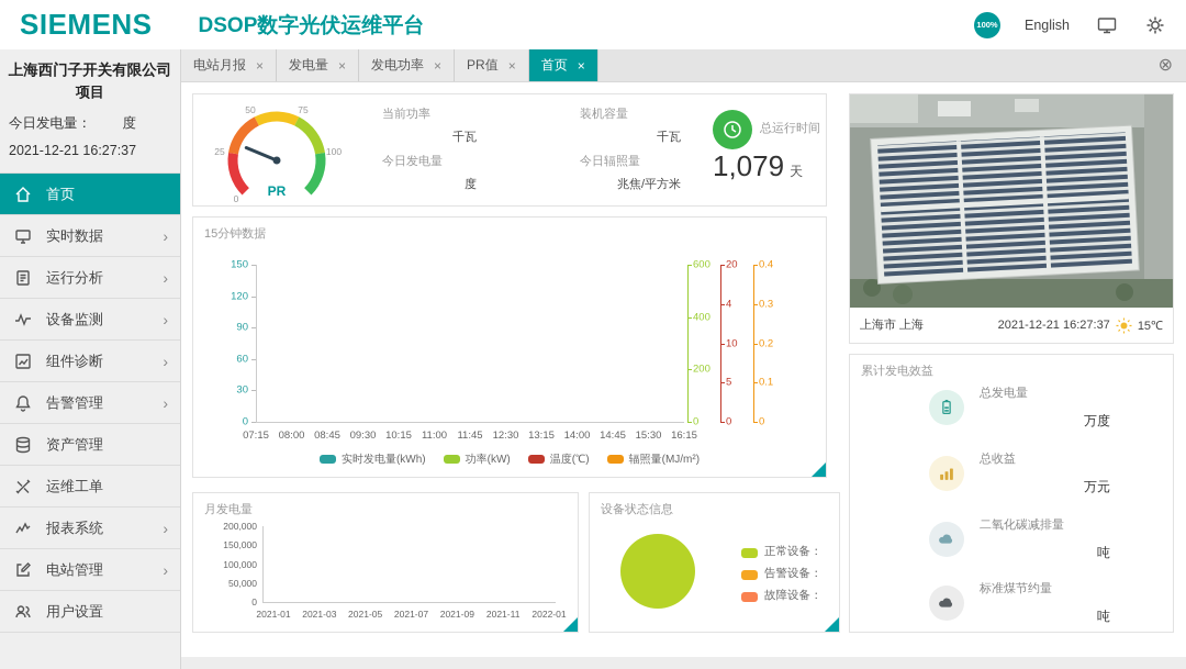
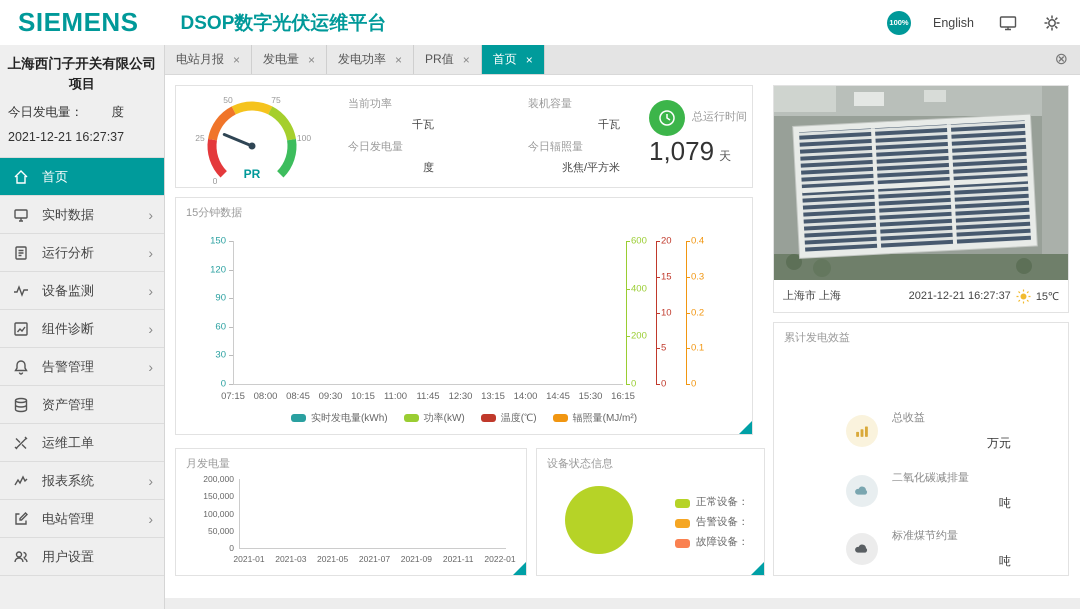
  SIEMENS
  DSOP数字光伏运维平台
  100%
  English
  上海西门子开关有限公司
  项目
  今日发电量：
  度
  2021-12-21 16:27:37
  首页
  实时数据
  ›
  运行分析
  ›
  设备监测
  ›
  组件诊断
  ›
  告警管理
  ›
  资产管理
  运维工单
  报表系统
  ›
  电站管理
  ›
  用户设置
  电站月报
  ×
  发电量
  ×
  发电功率
  ×
  PR值
  ×
  首页
  ×
  ⊗
  0
  25
  50
  75
  100
  PR
  当前功率
  千瓦
  装机容量
  千瓦
  今日发电量
  度
  今日辐照量
  兆焦/平方米
  总运行时间
  1,079 天
  上海市 上海
  2021-12-21 16:27:37
  15℃
  15分钟数据
  0
  30
  60
  90
  120
  150
  0
  200
  400
  600
  0
  5
  10
- 4
+ 15
  20
  0
  0.1
  0.2
  0.3
  0.4
  07:15
  08:00
  08:45
  09:30
  10:15
  11:00
  11:45
  12:30
  13:15
  14:00
  14:45
  15:30
  16:15
  实时发电量(kWh)
  功率(kW)
  温度(℃)
  辐照量(MJ/m²)
  月发电量
  0
  50,000
  100,000
  150,000
  200,000
  2021-01
  2021-03
  2021-05
  2021-07
  2021-09
  2021-11
  2022-01
  设备状态信息
  正常设备：
  告警设备：
  故障设备：
  累计发电效益
- 总发电量
- 万度
  总收益
  万元
  二氧化碳减排量
  吨
  标准煤节约量
  吨
